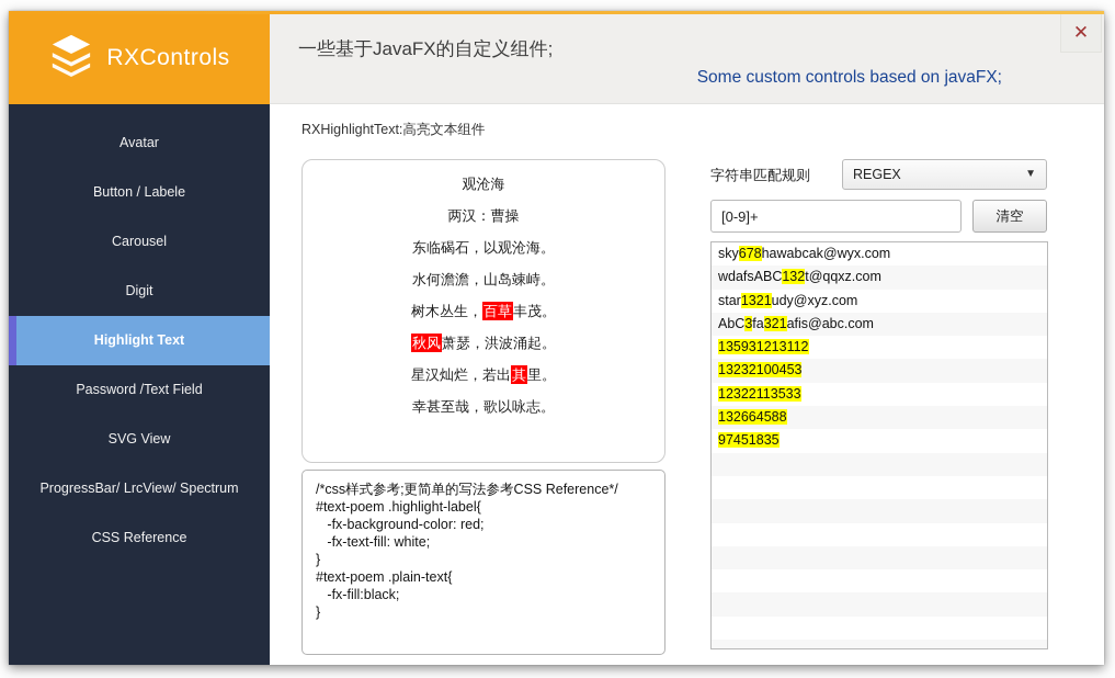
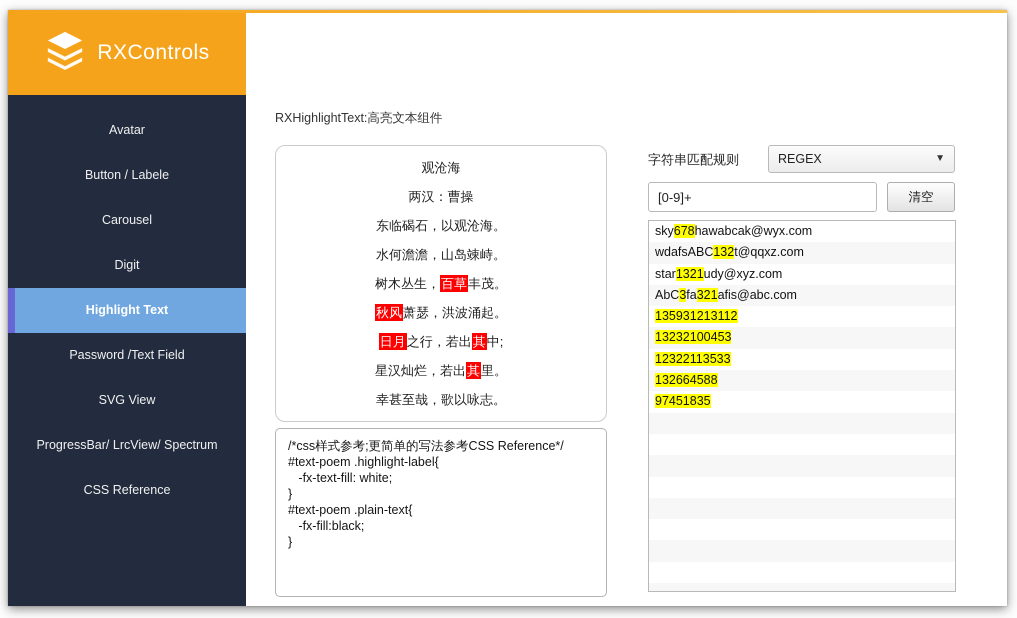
  RXControls
  Avatar
  Button / Labele
  Carousel
  Digit
  Highlight Text
  Password /Text Field
  SVG View
  ProgressBar/ LrcView/ Spectrum
  CSS Reference
- 一些基于JavaFX的自定义组件;
- Some custom controls based on javaFX;
- ✕
  RXHighlightText:高亮文本组件
  观沧海
  两汉：曹操
  东临碣石，以观沧海。
  水何澹澹，山岛竦峙。
  树木丛生，百草丰茂。
  秋风萧瑟，洪波涌起。
+ 日月之行，若出其中;
  星汉灿烂，若出其里。
  幸甚至哉，歌以咏志。
  /*css样式参考;更简单的写法参考CSS Reference*/
  #text-poem .highlight-label{
- -fx-background-color: red;
  -fx-text-fill: white;
  }
  #text-poem .plain-text{
  -fx-fill:black;
  }
  字符串匹配规则
  REGEX
  ▼
  [0-9]+
  清空
  sky678hawabcak@wyx.com
  wdafsABC132t@qqxz.com
  star1321udy@xyz.com
  AbC3fa321afis@abc.com
  135931213112
  13232100453
  12322113533
  132664588
  97451835
